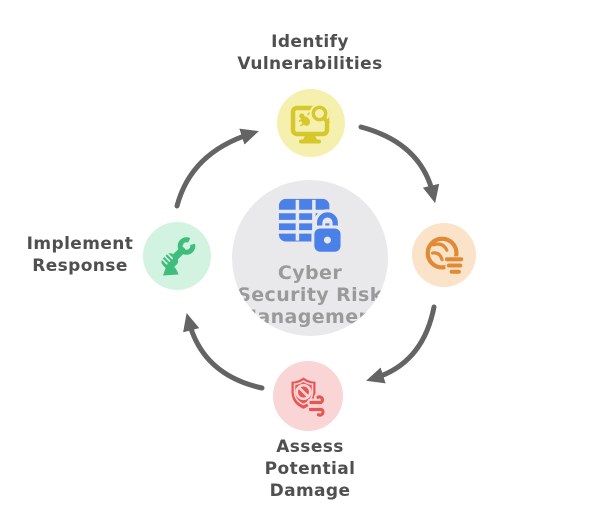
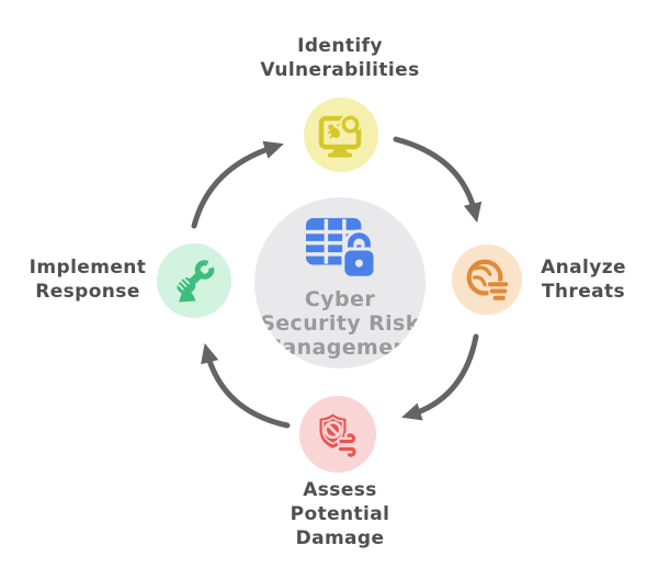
  Cyber
  Security Risk
  anageme
  Identify
  Vulnerabilities
+ Analyze
+ Threats
  Assess
  Potential
  Damage
  Implement
  Response
